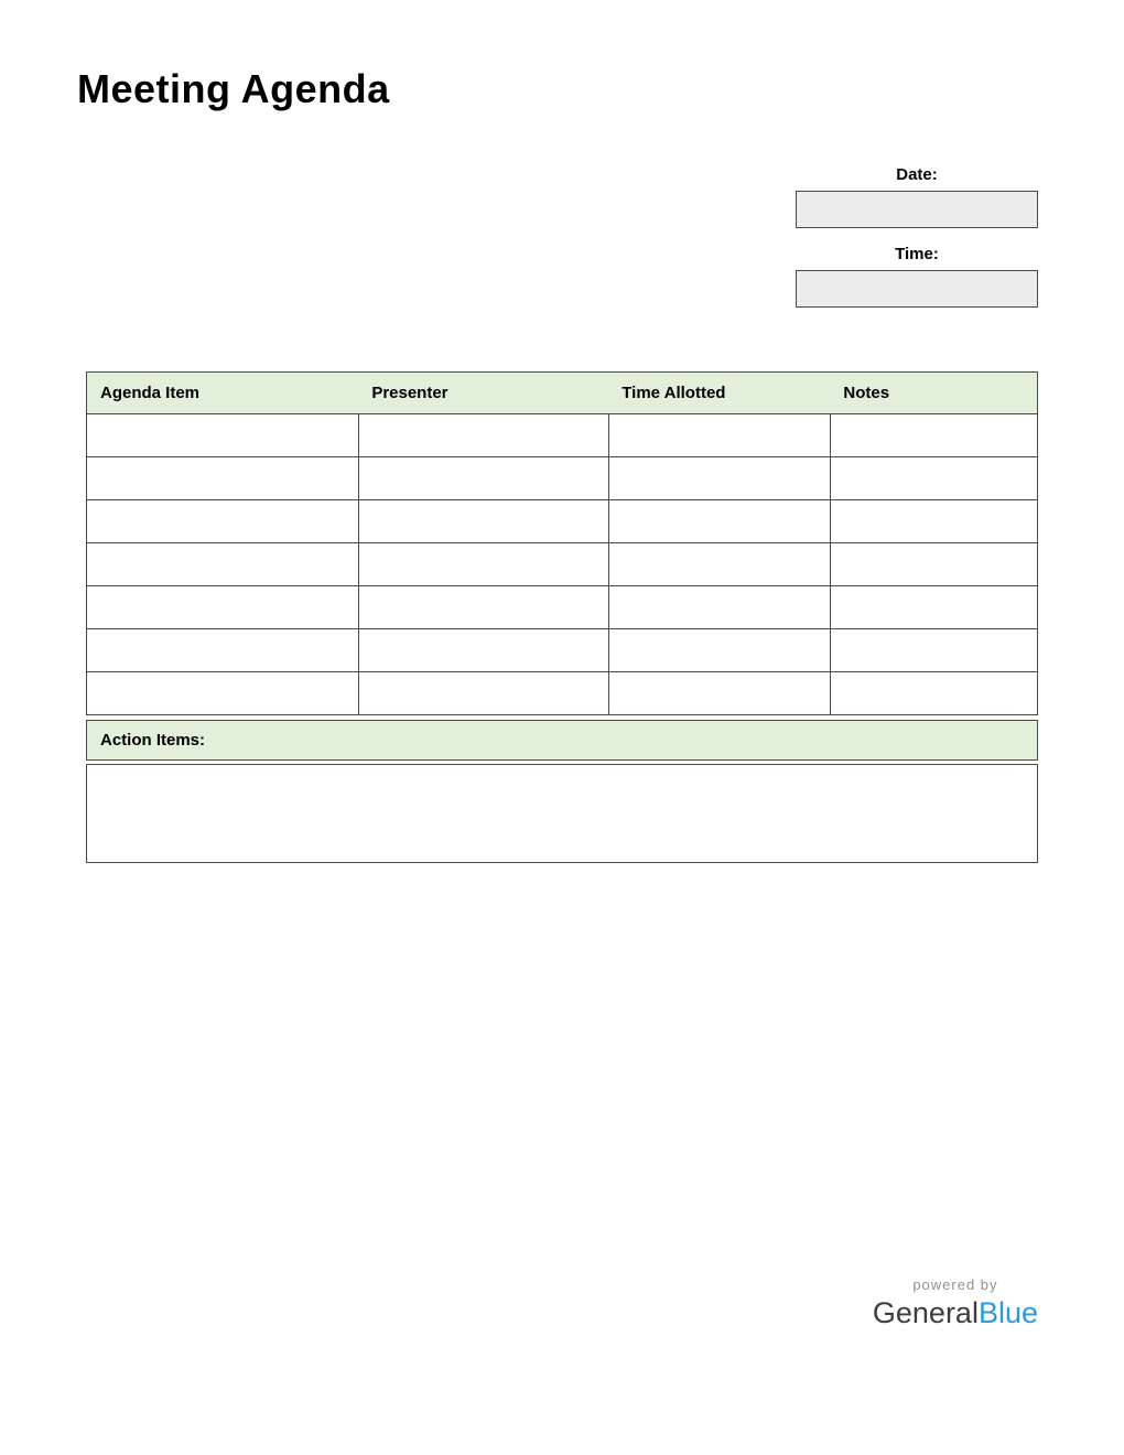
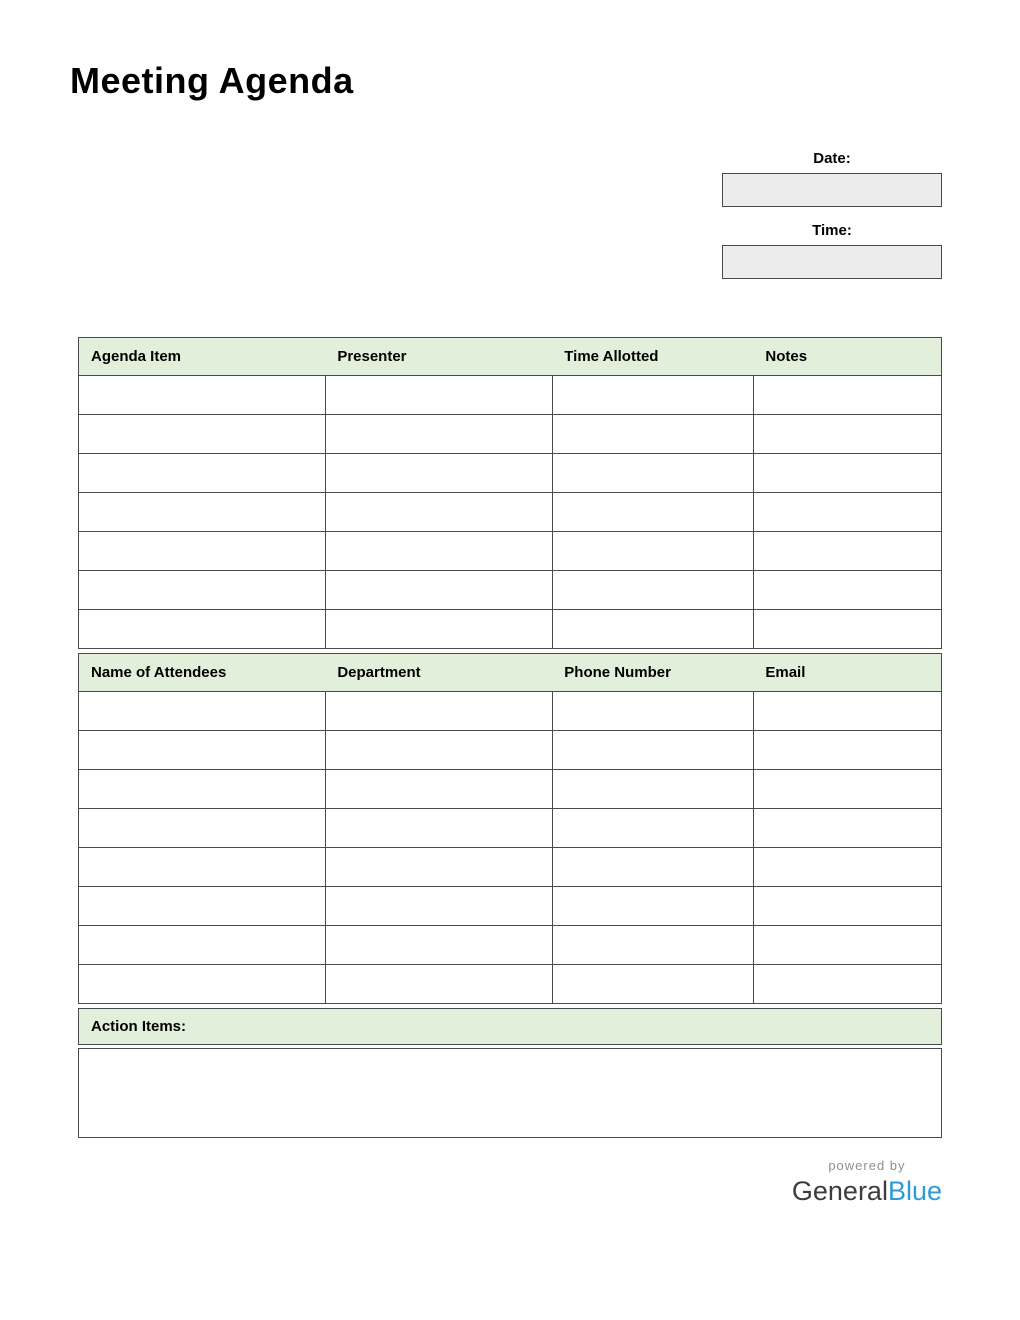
  Meeting Agenda
  Date:
  Time:
  Agenda Item	Presenter	Time Allotted	Notes
+ Name of Attendees	Department	Phone Number	Email
  Action Items:
  powered by
  GeneralBlue
